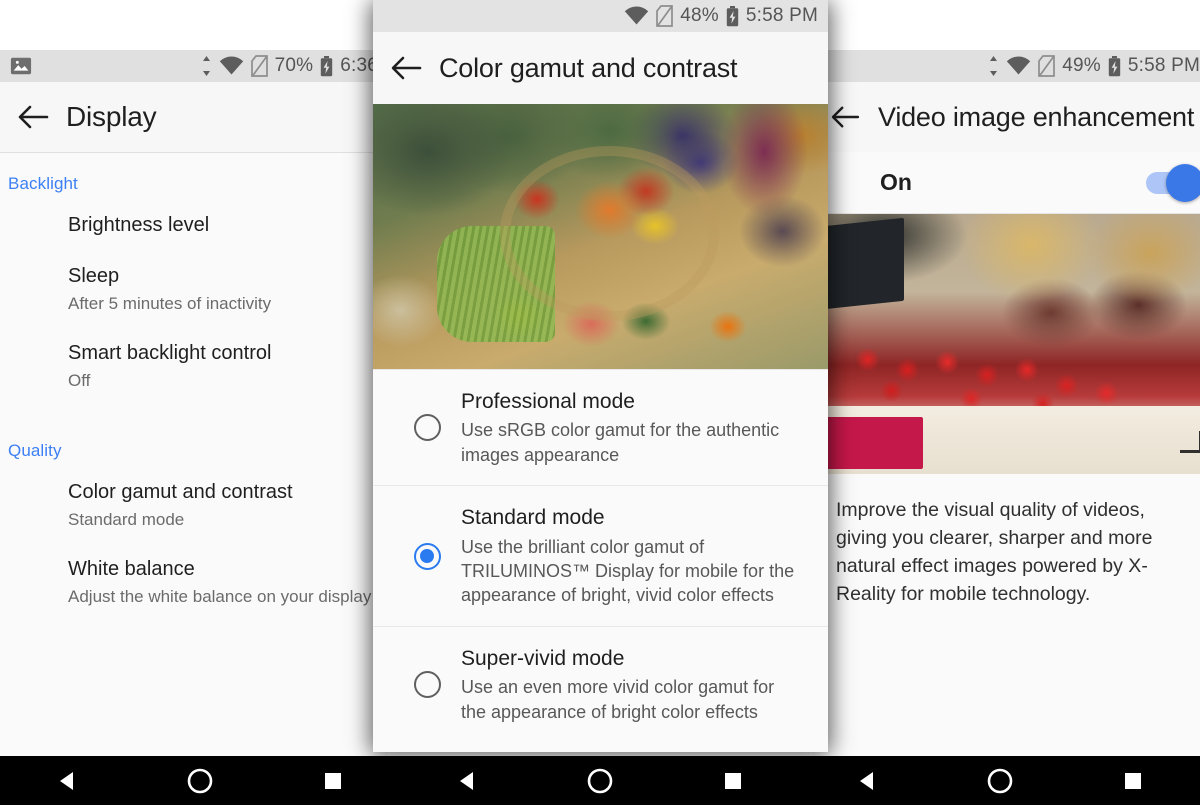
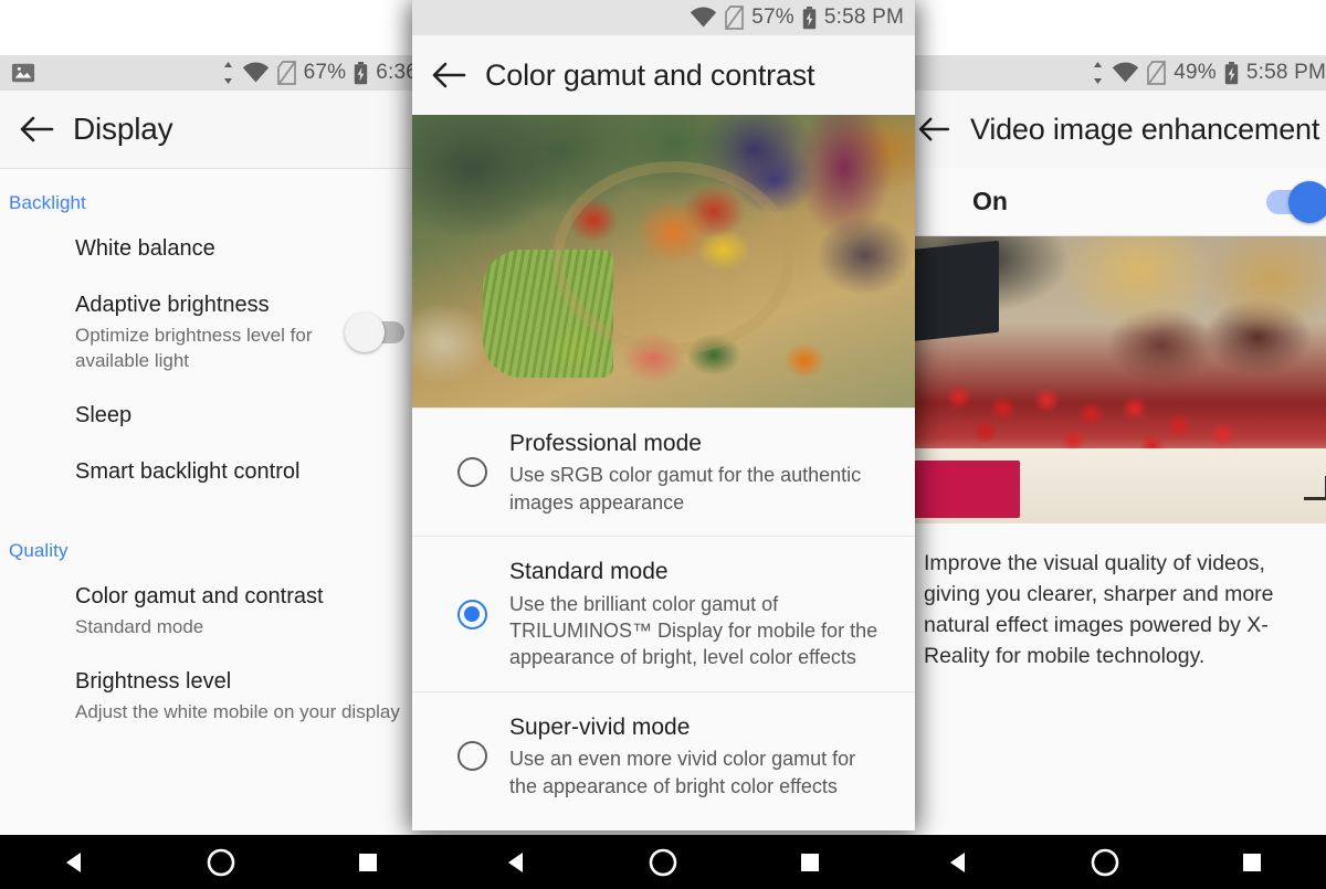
- 70%
+ 67%
  6:3
  Display
  Backlight
- Brightness level
+ White balance
+ Adaptive brightness
+ Optimize brightness level for
+ available light
  Sleep
- After 5 minutes of inactivity
  Smart backlight control
- Off
  Quality
  Color gamut and contrast
  Standard mode
- White balance
+ Brightness level
- Adjust the white balance on your display
+ Adjust the white mobile on your display
  49%
  5:58 PM
  Video image enhancement
  On
  Improve the visual quality of videos, giving you clearer, sharper and more natural effect images powered by X-Reality for mobile technology.
- 48%
+ 57%
  5:58 PM
  Color gamut and contrast
  Professional mode
  Use sRGB color gamut for the authentic images appearance
  Standard mode
- Use the brilliant color gamut of TRILUMINOS™ Display for mobile for the appearance of bright, vivid color effects
+ Use the brilliant color gamut of TRILUMINOS™ Display for mobile for the appearance of bright, level color effects
  Super-vivid mode
  Use an even more vivid color gamut for the appearance of bright color effects
